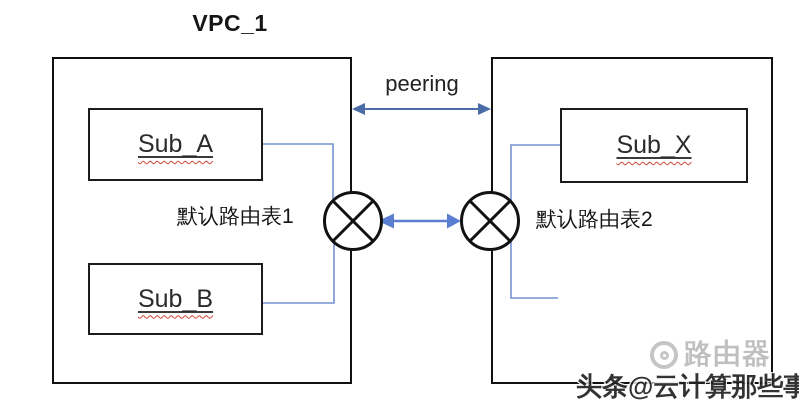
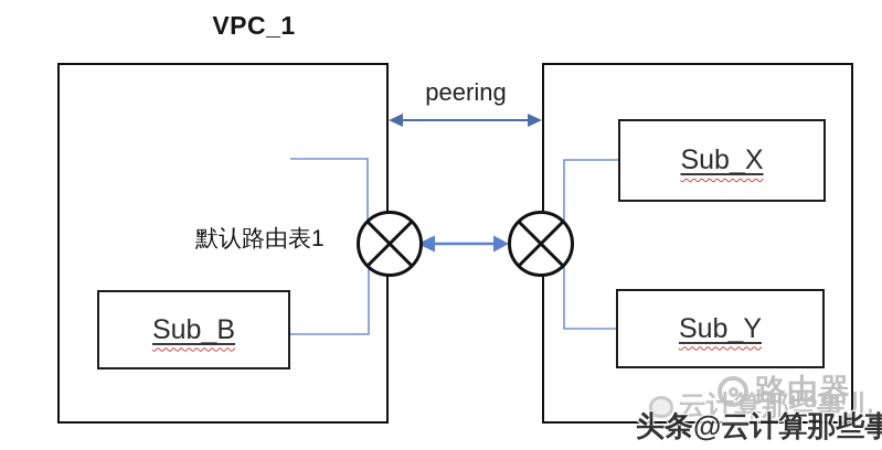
  VPC_1
  peering
  默认路由表1
- 默认路由表2
- Sub_A
  Sub_B
  Sub_X
+ Sub_Y
  路由器
+ 云计算那些事儿
  头条@云计算那些事
